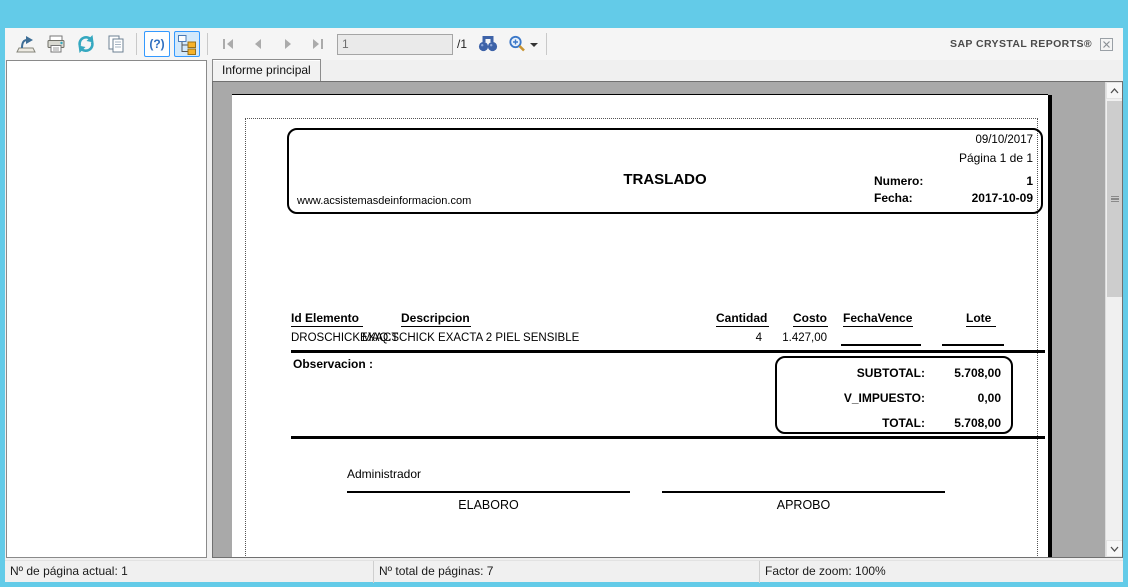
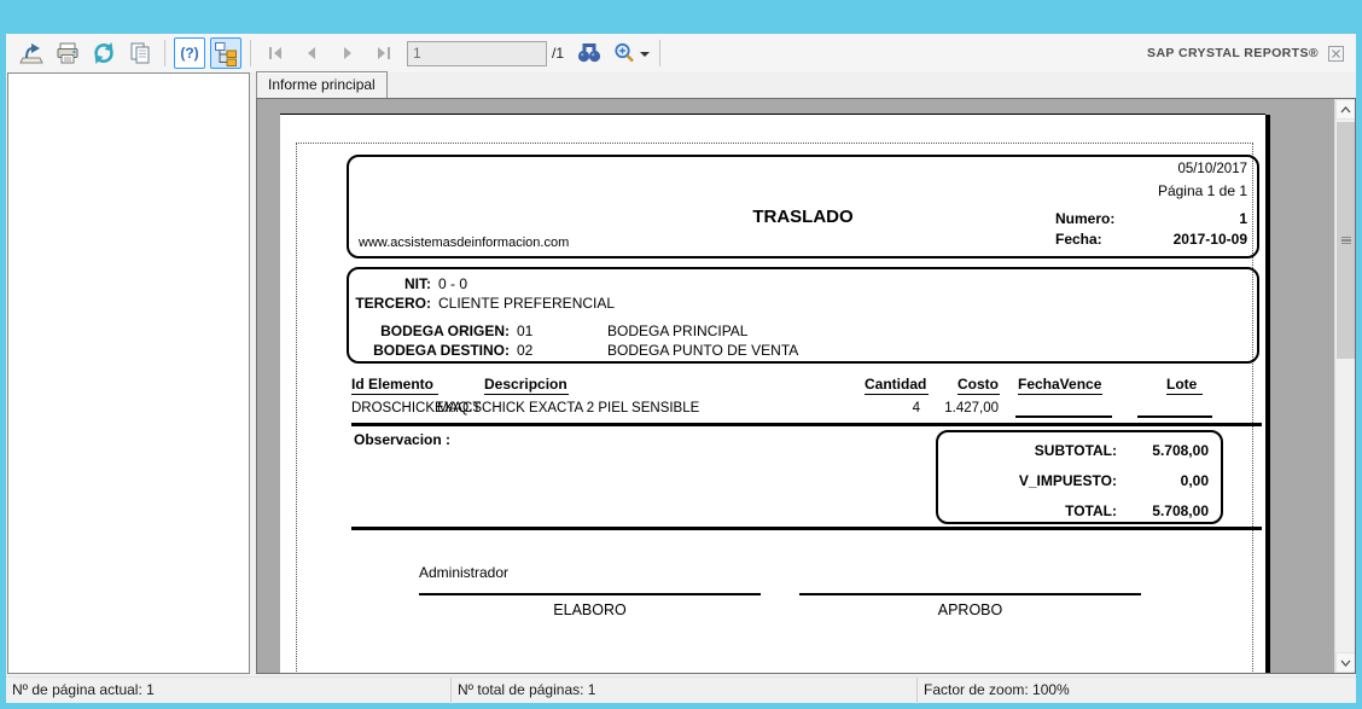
  (?)
  1
  /1
  SAP CRYSTAL REPORTS®
  Informe principal
- 09/10/2017
+ 05/10/2017
  Página 1 de 1
  TRASLADO
  Numero:
  1
  Fecha:
  2017-10-09
  www.acsistemasdeinformacion.com
+ NIT:
+ 0 - 0
+ TERCERO:
+ CLIENTE PREFERENCIAL
+ BODEGA ORIGEN:
+ 01
+ BODEGA PRINCIPAL
+ BODEGA DESTINO:
+ 02
+ BODEGA PUNTO DE VENTA
  Id Elemento
  Descripcion
  Cantidad
  Costo
  FechaVence
  Lote
  DROSCHICKEXACT
  MAQ.SCHICK EXACTA 2 PIEL SENSIBLE
  4
  1.427,00
  Observacion :
  SUBTOTAL:
  5.708,00
  V_IMPUESTO:
  0,00
  TOTAL:
  5.708,00
  Administrador
  ELABORO
  APROBO
  Nº de página actual: 1
- Nº total de páginas: 7
+ Nº total de páginas: 1
  Factor de zoom: 100%
